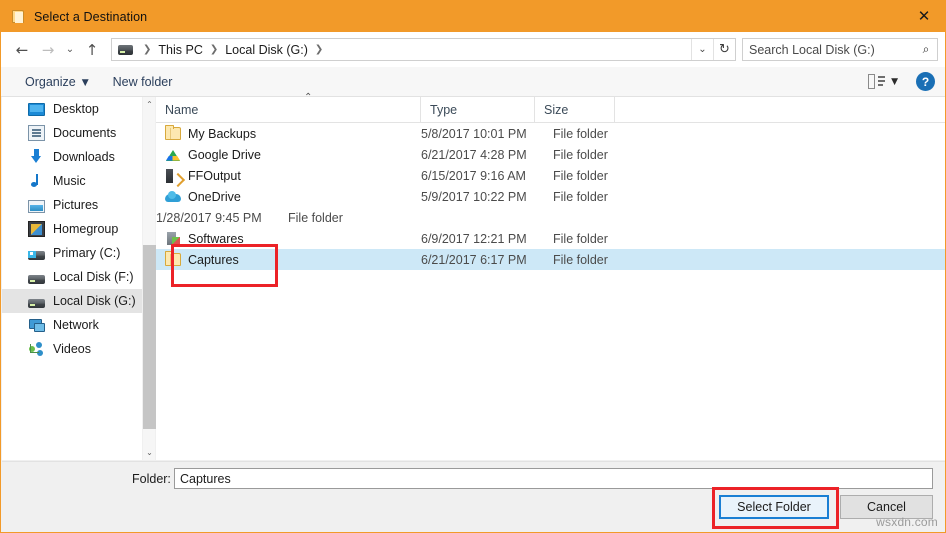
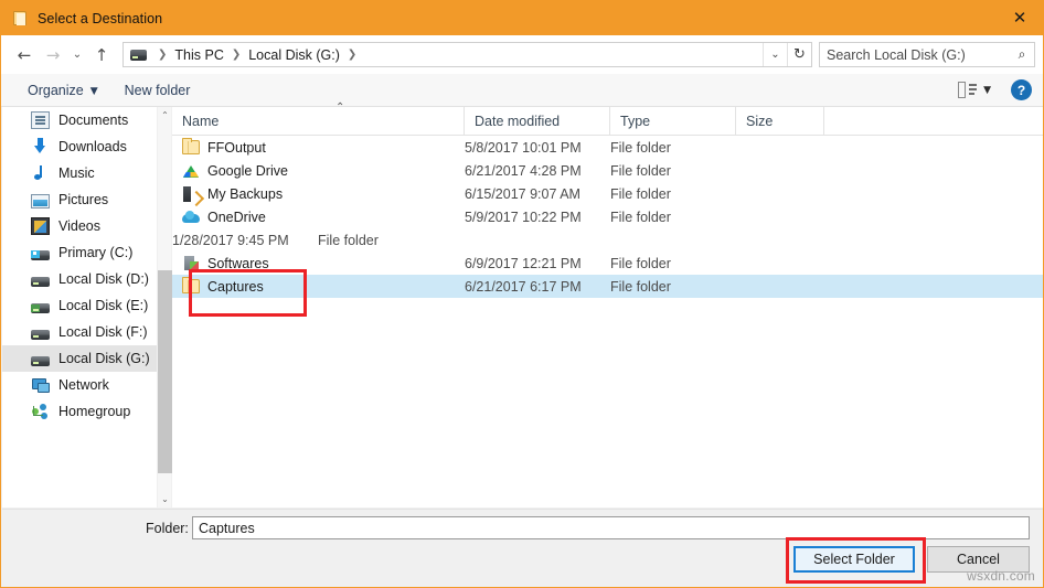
  Select a Destination
  ✕
  ←
  →
  ⌄
  ↑
  ❯
  This PC
  ❯
  Local Disk (G:)
  ❯
  ⌄
  ↻
  Search Local Disk (G:)
  ⌕
  Organize
  ▼
  New folder
  ▼
  ?
- Desktop
  Documents
  Downloads
  Music
  Pictures
- Homegroup
+ Videos
  Primary (C:)
+ Local Disk (D:)
+ Local Disk (E:)
  Local Disk (F:)
  Local Disk (G:)
  Network
- Videos
+ Homegroup
  ⌃
  ⌄
  Name
  ⌃
+ Date modified
  Type
  Size
- My Backups
+ FFOutput
  5/8/2017 10:01 PM
  File folder
  Google Drive
  6/21/2017 4:28 PM
  File folder
- FFOutput
+ My Backups
- 6/15/2017 9:16 AM
+ 6/15/2017 9:07 AM
  File folder
  OneDrive
  5/9/2017 10:22 PM
  File folder
  1/28/2017 9:45 PM
  File folder
  Softwares
  6/9/2017 12:21 PM
  File folder
  Captures
  6/21/2017 6:17 PM
  File folder
  Folder:
  Captures
  Select Folder
  Cancel
  wsxdn.com
